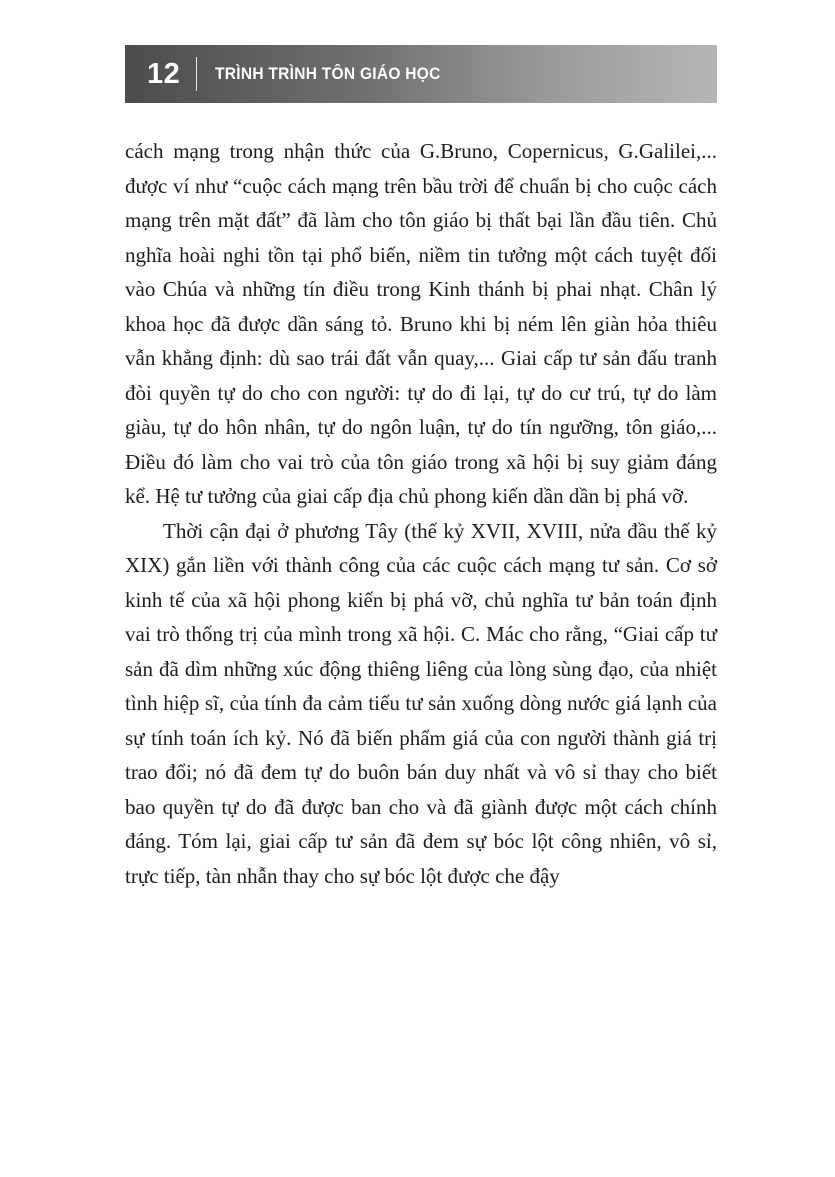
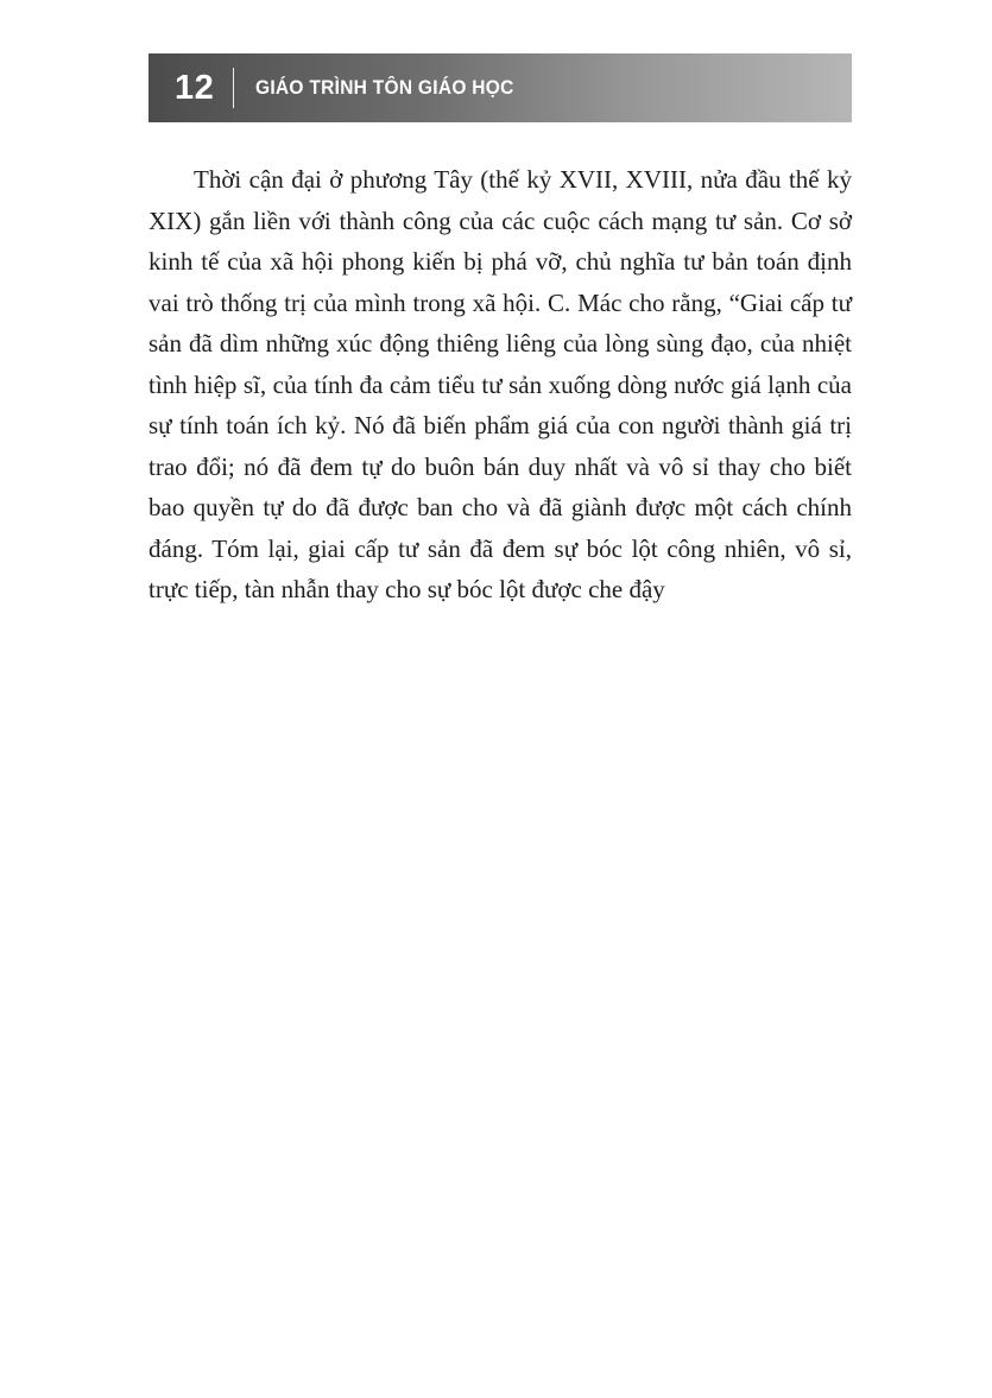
  12
- TRÌNH TRÌNH TÔN GIÁO HỌC
+ GIÁO TRÌNH TÔN GIÁO HỌC
- cách mạng trong nhận thức của G.Bruno, Copernicus, G.Galilei,... được ví như “cuộc cách mạng trên bầu trời để chuẩn bị cho cuộc cách mạng trên mặt đất” đã làm cho tôn giáo bị thất bại lần đầu tiên. Chủ nghĩa hoài nghi tồn tại phổ biến, niềm tin tưởng một cách tuyệt đối vào Chúa và những tín điều trong Kinh thánh bị phai nhạt. Chân lý khoa học đã được dần sáng tỏ. Bruno khi bị ném lên giàn hỏa thiêu vẫn khẳng định: dù sao trái đất vẫn quay,... Giai cấp tư sản đấu tranh đòi quyền tự do cho con người: tự do đi lại, tự do cư trú, tự do làm giàu, tự do hôn nhân, tự do ngôn luận, tự do tín ngưỡng, tôn giáo,... Điều đó làm cho vai trò của tôn giáo trong xã hội bị suy giảm đáng kể. Hệ tư tưởng của giai cấp địa chủ phong kiến dần dần bị phá vỡ.
  Thời cận đại ở phương Tây (thế kỷ XVII, XVIII, nửa đầu thế kỷ XIX) gắn liền với thành công của các cuộc cách mạng tư sản. Cơ sở kinh tế của xã hội phong kiến bị phá vỡ, chủ nghĩa tư bản toán định vai trò thống trị của mình trong xã hội. C. Mác cho rằng, “Giai cấp tư sản đã dìm những xúc động thiêng liêng của lòng sùng đạo, của nhiệt tình hiệp sĩ, của tính đa cảm tiểu tư sản xuống dòng nước giá lạnh của sự tính toán ích kỷ. Nó đã biến phẩm giá của con người thành giá trị trao đổi; nó đã đem tự do buôn bán duy nhất và vô sỉ thay cho biết bao quyền tự do đã được ban cho và đã giành được một cách chính đáng. Tóm lại, giai cấp tư sản đã đem sự bóc lột công nhiên, vô sỉ, trực tiếp, tàn nhẫn thay cho sự bóc lột được che đậy
